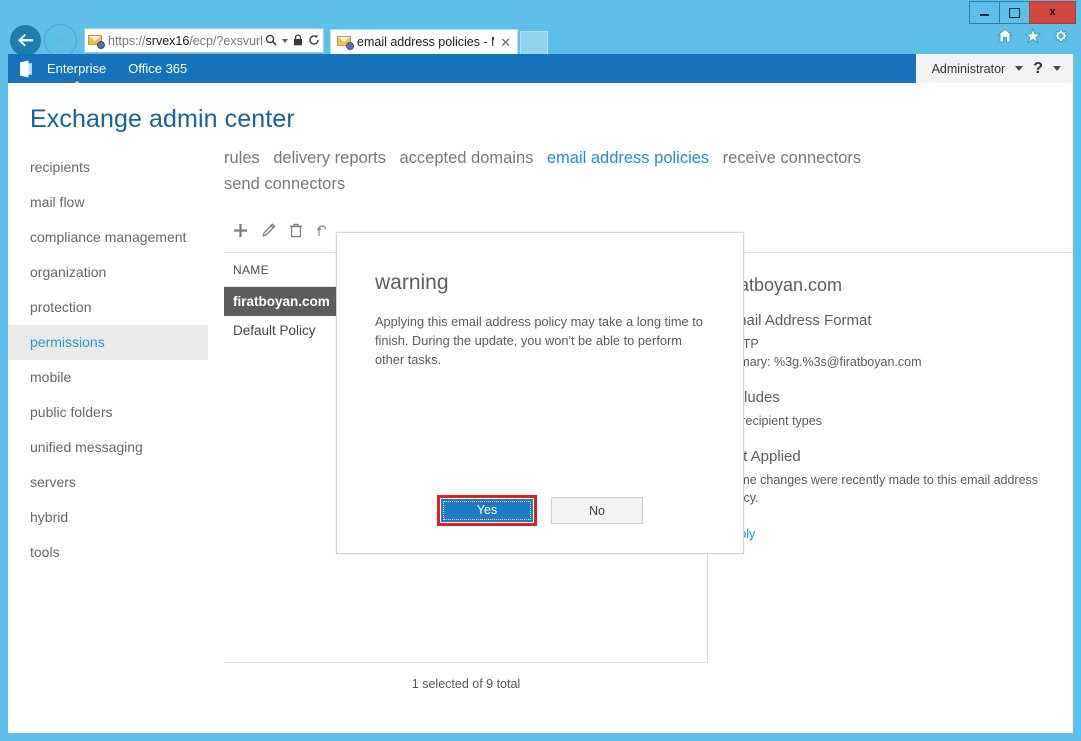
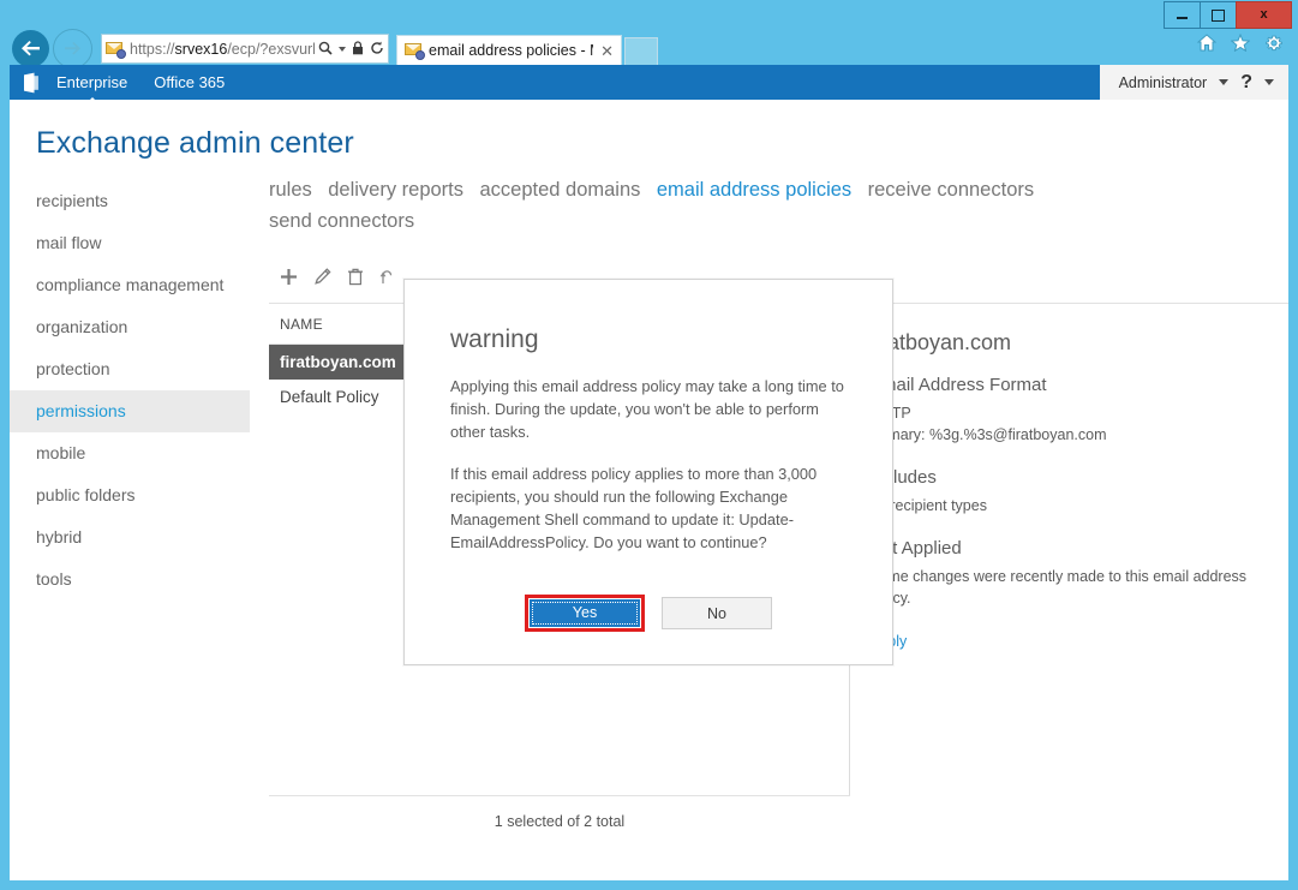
  x
  https://srvex16/ecp/?exsvurl
  email address policies -
  ✕
  Enterprise
  Office 365
  Administrator
  ?
  Exchange admin center
  recipients
  mail flow
  compliance management
  organization
  protection
  permissions
  mobile
  public folders
- unified messaging
- servers
  hybrid
  tools
  rules delivery reports accepted domains email address policies receive connectors send connectors
  NAME
  firatboyan.com
  Default Policy
  atboyan.com
  ail Address Format
  mary: %3g.%3s@firatboyan.com
  ecipient types
  t Applied
  me changes were recently made to this email address cy.
- 1 selected of 9 total
+ 1 selected of 2 total
  warning
  Applying this email address policy may take a long time to finish. During the update, you won't be able to perform other tasks.
+ If this email address policy applies to more than 3,000 recipients, you should run the following Exchange Management Shell command to update it: Update-EmailAddressPolicy. Do you want to continue?
  Yes
  No
